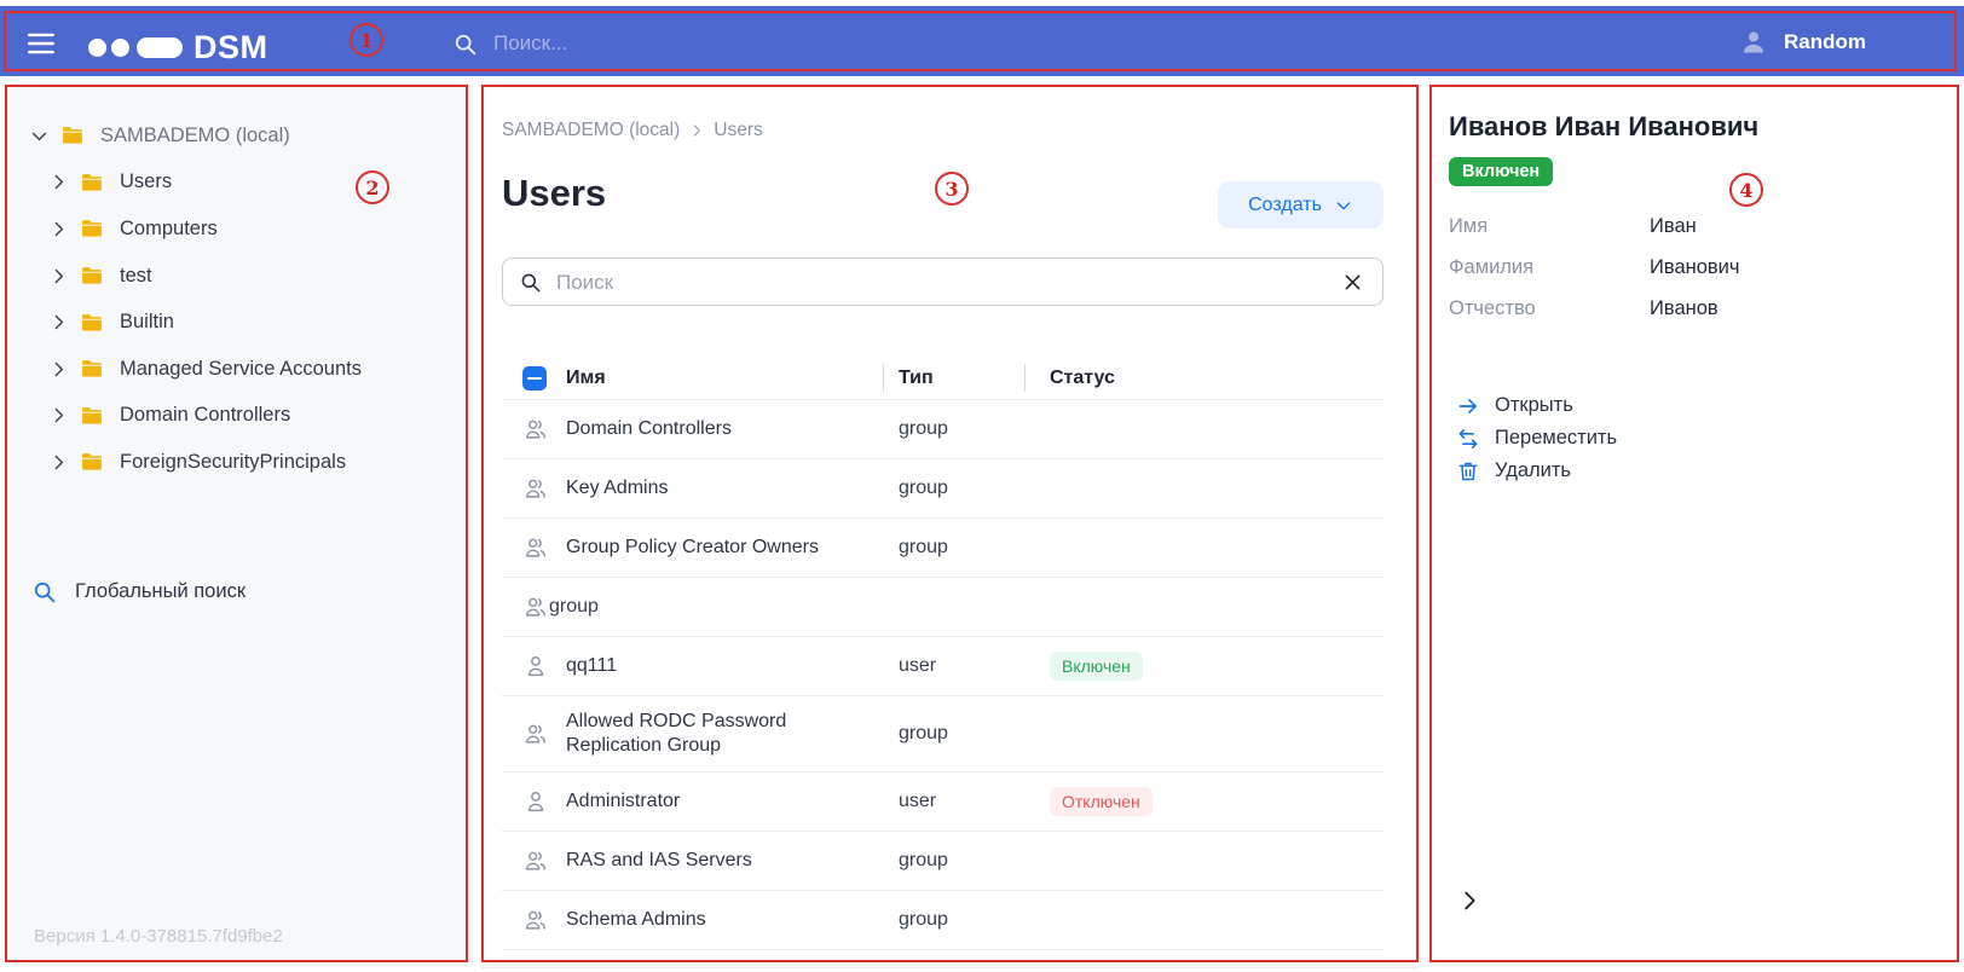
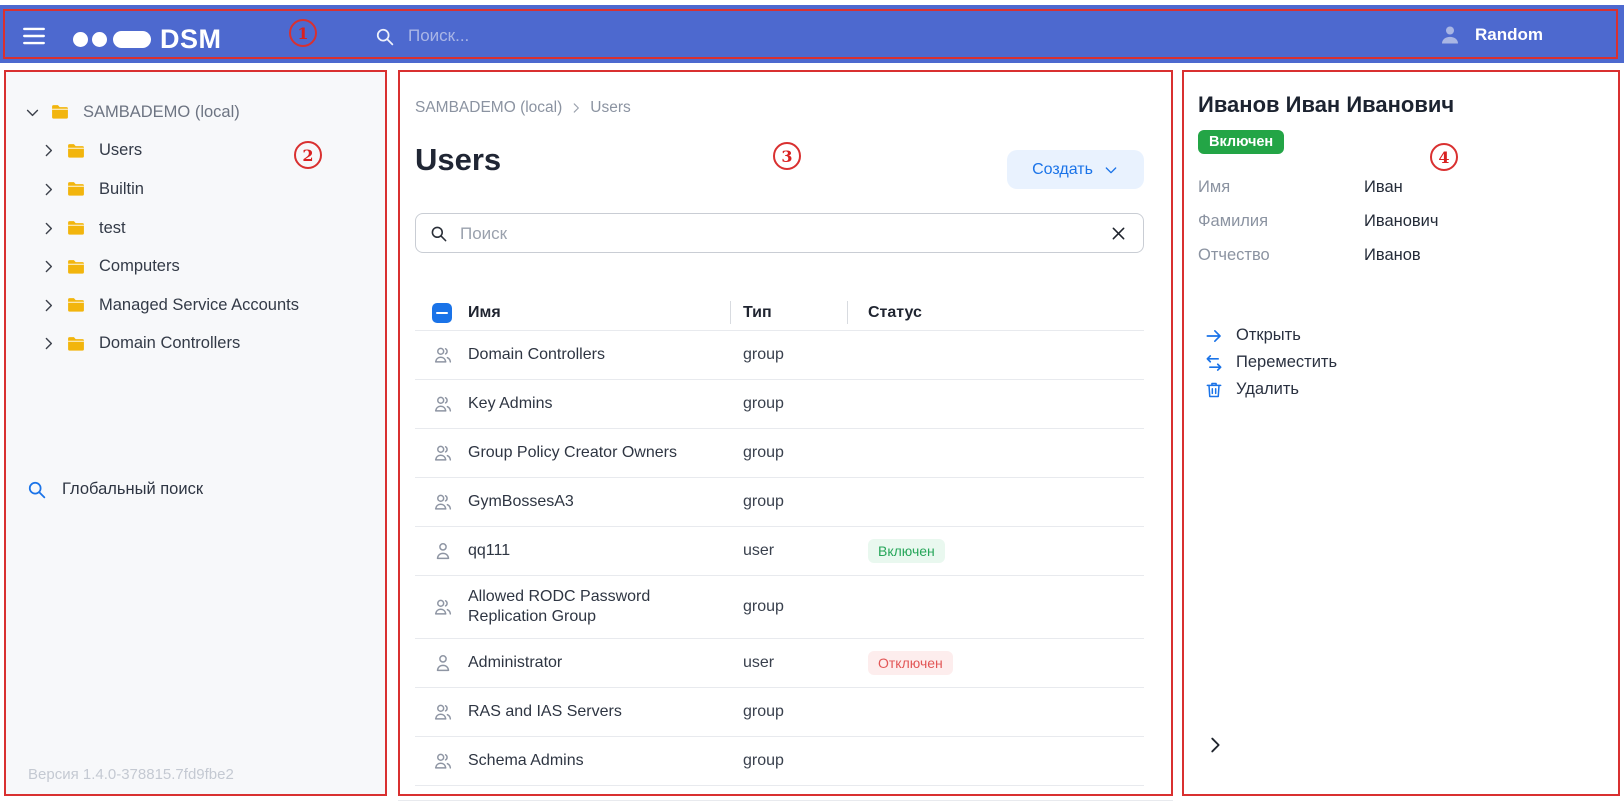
  DSM
  Поиск...
  Random
  SAMBADEMO (local)
  Users
- Computers
+ Builtin
  test
- Builtin
+ Computers
  Managed Service Accounts
  Domain Controllers
- ForeignSecurityPrincipals
  Глобальный поиск
  Версия 1.4.0-378815.7fd9fbe2
  SAMBADEMO (local)
  Users
  Users
  Создать
  Поиск
  Имя
  Тип
  Статус
  Domain Controllers
  group
  Key Admins
  group
  Group Policy Creator Owners
  group
+ GymBossesA3
  group
  qq111
  user
  Включен
  Allowed RODC Password Replication Group
  group
  Administrator
  user
  Отключен
  RAS and IAS Servers
  group
  Schema Admins
  group
  Иванов Иван Иванович
  Включен
  Имя
  Иван
  Фамилия
  Иванович
  Отчество
  Иванов
  Открыть
  Переместить
  Удалить
  1
  2
  3
  4
